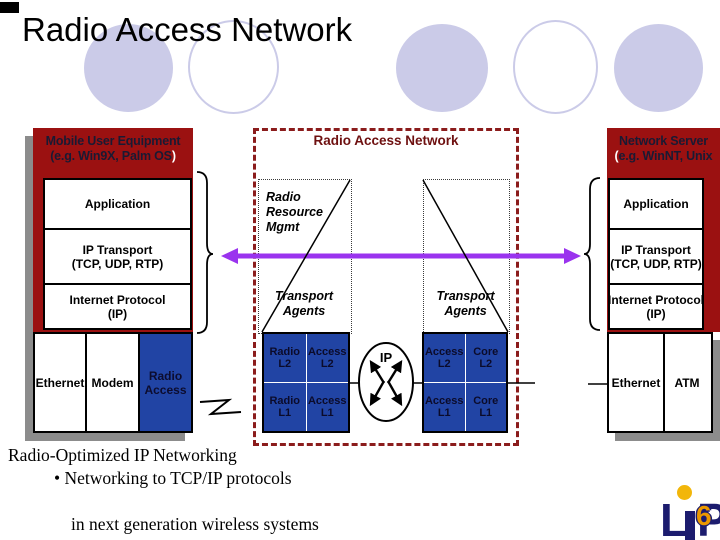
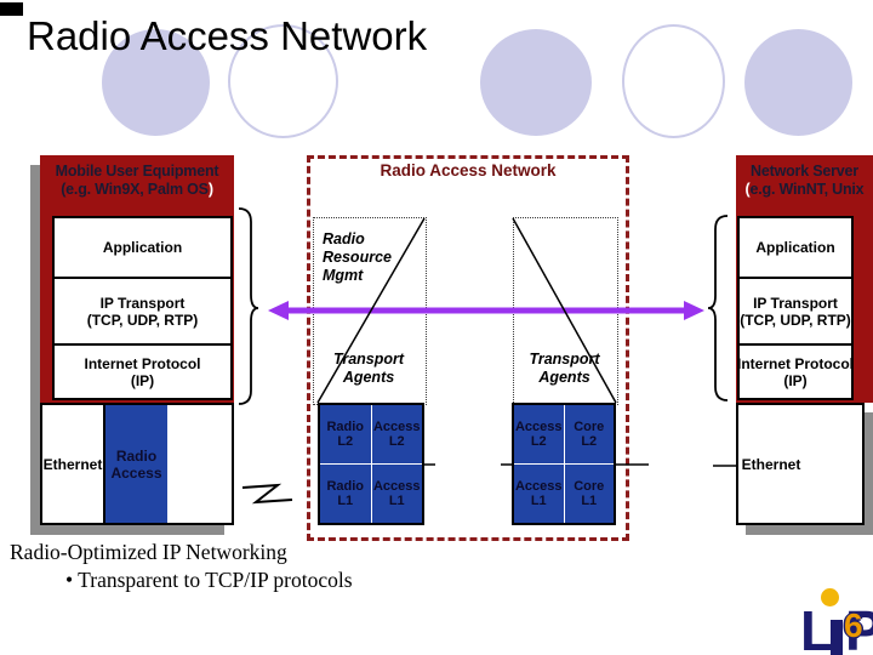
  Radio Access Network
  Mobile User Equipment
  (e.g. Win9X, Palm OS)
  Application
  IP Transport
  (TCP, UDP, RTP)
  Internet Protocol
  (IP)
  Ethernet
- Modem
  Radio
  Access
  Radio Access Network
  Radio
  Resource
  Mgmt
  Transport
  Agents
  Transpot
  Agents
  Radio
  L2
  Access
  L2
  Radio
  L1
  Access
  L1
  Access
  L2
  Core
  L2
  Access
  L1
  Core
  L1
  Network Server
  (e.g. WinNT, Unix
  Application
  IP Transport
  (TCP, UDP, RTP)
  Internet Protocol
  (IP)
  Ethernet
- ATM
  Radio-Optimized IP Networking
- • Networking to TCP/IP protocols
+ • Transparent to TCP/IP protocols
- in next generation wireless systems
- IP
  L
  P
  6
